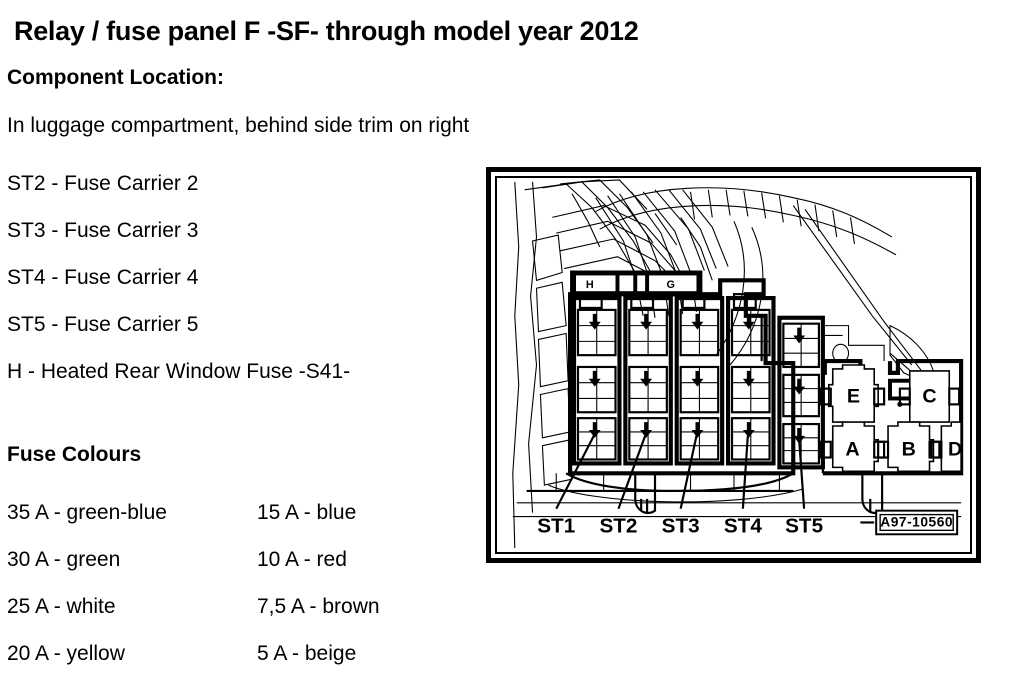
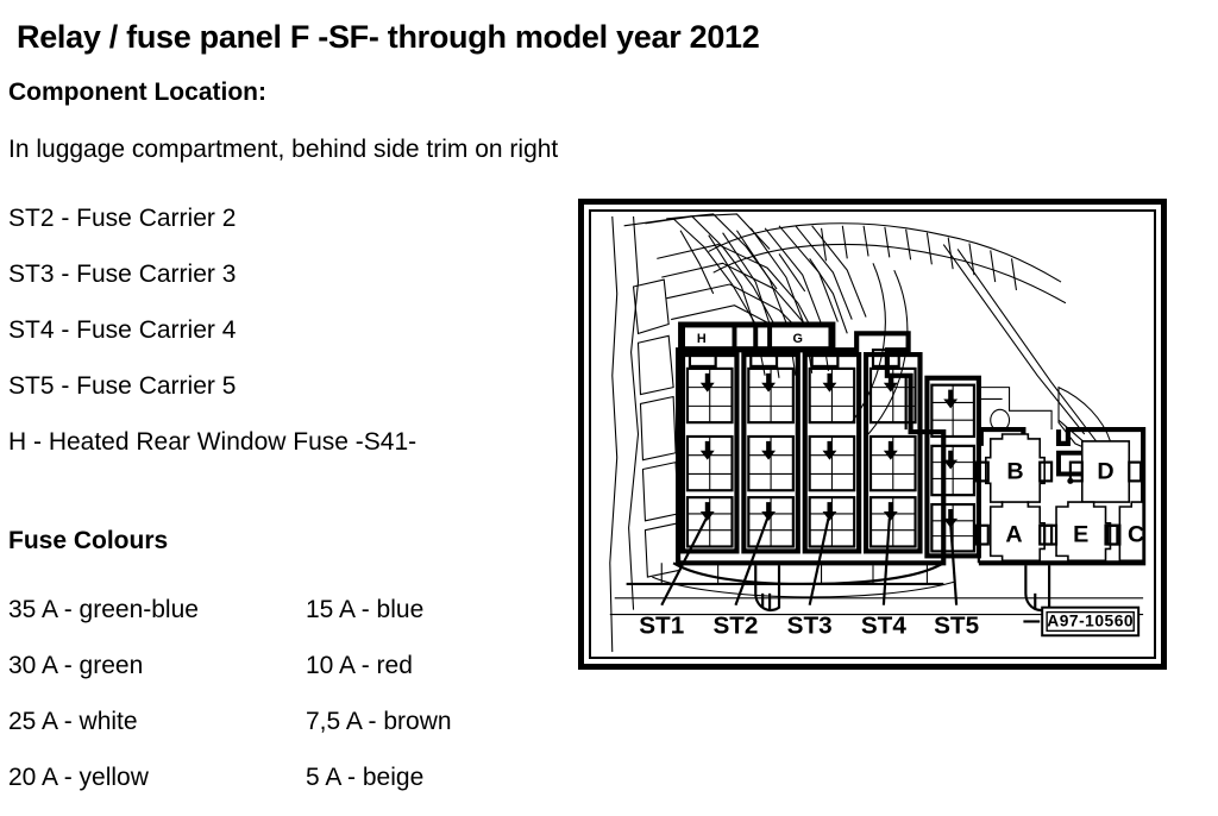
  Relay / fuse panel F -SF- through model year 2012
  Component Location:
  In luggage compartment, behind side trim on right
  ST2 - Fuse Carrier 2
  ST3 - Fuse Carrier 3
  ST4 - Fuse Carrier 4
  ST5 - Fuse Carrier 5
  H - Heated Rear Window Fuse -S41-
  Fuse Colours
  35 A - green-blue
  15 A - blue
  30 A - green
  10 A - red
  25 A - white
  7,5 A - brown
  20 A - yellow
  5 A - beige
  H
  G
- E
+ B
- C
+ D
  A
- B
+ E
- D
+ C
  ST1
  ST2
  ST3
  ST4
  ST5
  A97-10560
